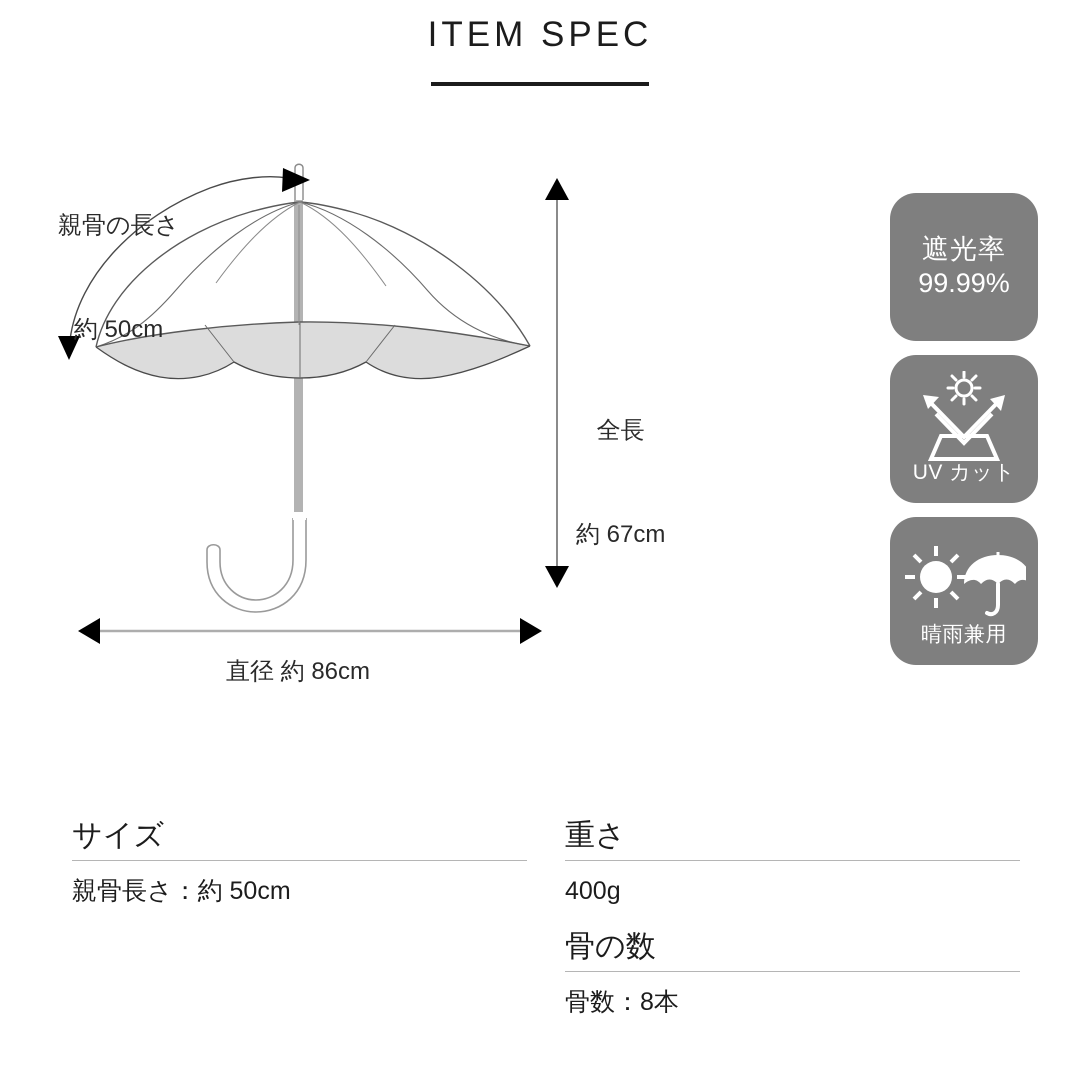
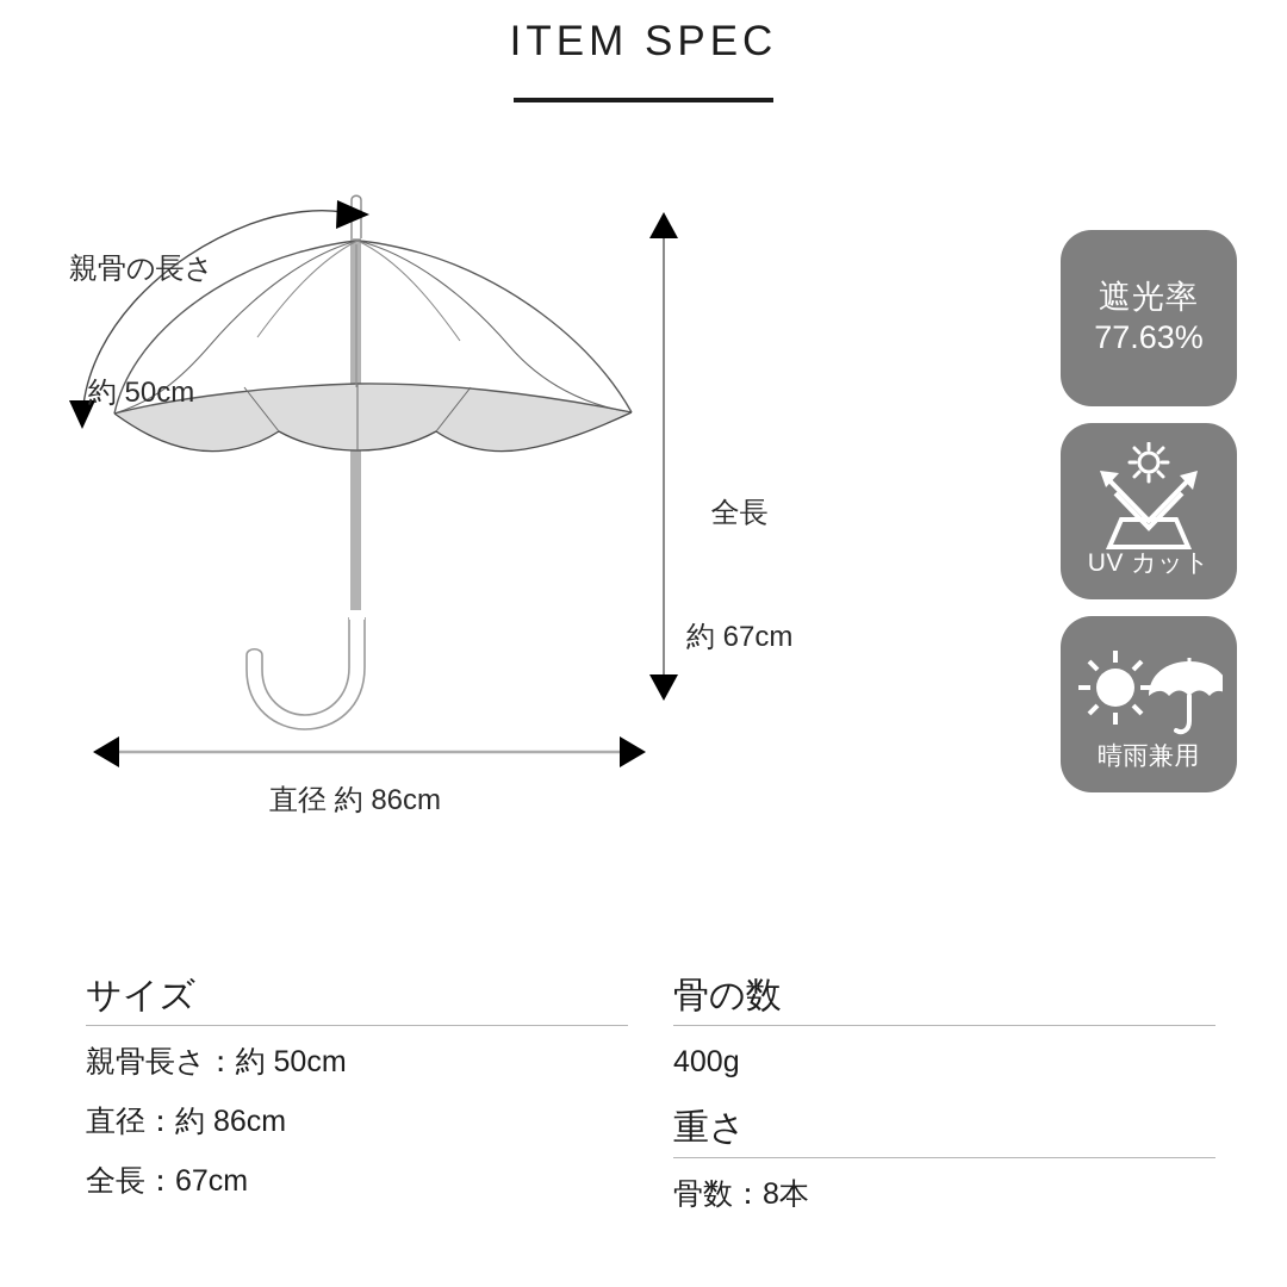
  ITEM SPEC
  親骨の長さ
  約 50cm
  全長
  約 67cm
  直径 約 86cm
  遮光率
- 99.99%
+ 77.63%
  UV カット
  晴雨兼用
  サイズ
  親骨長さ：約 50cm
+ 直径：約 86cm
+ 全長：67cm
- 重さ
+ 骨の数
  400g
- 骨の数
+ 重さ
  骨数：8本
